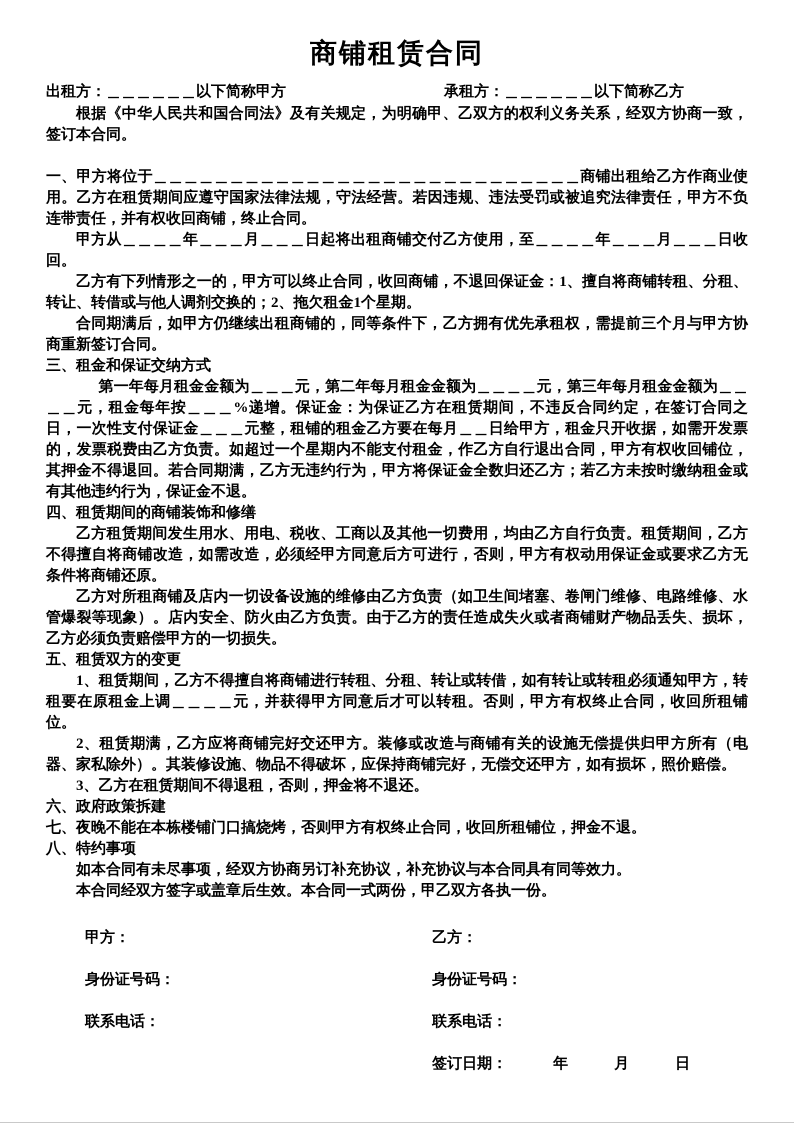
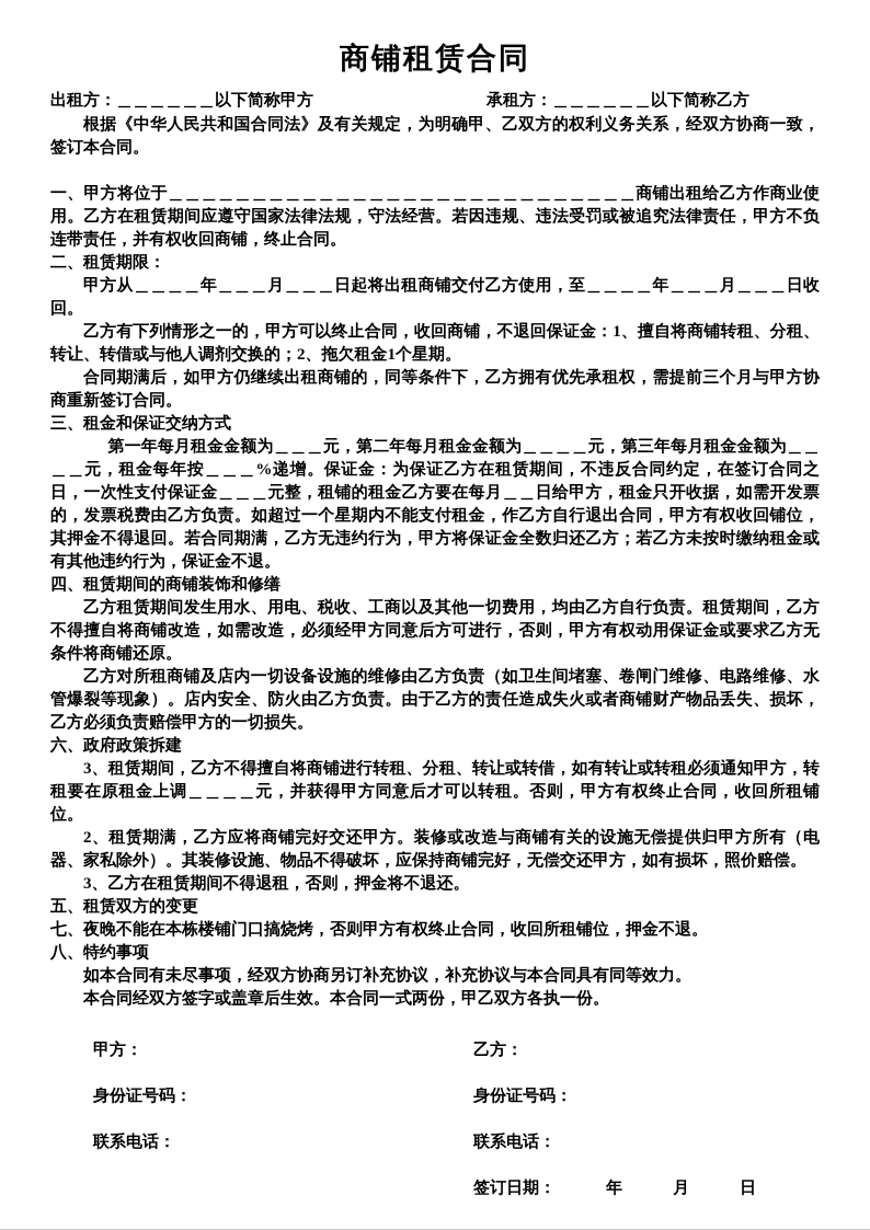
  商铺租赁合同
  出租方：＿＿＿＿＿＿以下简称甲方
  承租方：＿＿＿＿＿＿以下简称乙方
  根据《中华人民共和国合同法》及有关规定，为明确甲、乙双方的权利义务关系，经双方协商一致，签订本合同。
  一、甲方将位于＿＿＿＿＿＿＿＿＿＿＿＿＿＿＿＿＿＿＿＿＿＿＿＿＿＿＿＿商铺出租给乙方作商业使用。乙方在租赁期间应遵守国家法律法规，守法经营。若因违规、违法受罚或被追究法律责任，甲方不负连带责任，并有权收回商铺，终止合同。
+ 二、租赁期限：
  甲方从＿＿＿＿年＿＿＿月＿＿＿日起将出租商铺交付乙方使用，至＿＿＿＿年＿＿＿月＿＿＿日收回。
  乙方有下列情形之一的，甲方可以终止合同，收回商铺，不退回保证金：1、擅自将商铺转租、分租、转让、转借或与他人调剂交换的；2、拖欠租金1个星期。
  合同期满后，如甲方仍继续出租商铺的，同等条件下，乙方拥有优先承租权，需提前三个月与甲方协商重新签订合同。
  三、租金和保证交纳方式
  第一年每月租金金额为＿＿＿元，第二年每月租金金额为＿＿＿＿元，第三年每月租金金额为＿＿＿＿元，租金每年按＿＿＿%递增。保证金：为保证乙方在租赁期间，不违反合同约定，在签订合同之日，一次性支付保证金＿＿＿元整，租铺的租金乙方要在每月＿＿日给甲方，租金只开收据，如需开发票的，发票税费由乙方负责。如超过一个星期内不能支付租金，作乙方自行退出合同，甲方有权收回铺位，其押金不得退回。若合同期满，乙方无违约行为，甲方将保证金全数归还乙方；若乙方未按时缴纳租金或有其他违约行为，保证金不退。
  四、租赁期间的商铺装饰和修缮
  乙方租赁期间发生用水、用电、税收、工商以及其他一切费用，均由乙方自行负责。租赁期间，乙方不得擅自将商铺改造，如需改造，必须经甲方同意后方可进行，否则，甲方有权动用保证金或要求乙方无条件将商铺还原。
  乙方对所租商铺及店内一切设备设施的维修由乙方负责（如卫生间堵塞、卷闸门维修、电路维修、水管爆裂等现象）。店内安全、防火由乙方负责。由于乙方的责任造成失火或者商铺财产物品丢失、损坏，乙方必须负责赔偿甲方的一切损失。
- 五、租赁双方的变更
+ 六、政府政策拆建
- 1、租赁期间，乙方不得擅自将商铺进行转租、分租、转让或转借，如有转让或转租必须通知甲方，转租要在原租金上调＿＿＿＿元，并获得甲方同意后才可以转租。否则，甲方有权终止合同，收回所租铺位。
+ 3、租赁期间，乙方不得擅自将商铺进行转租、分租、转让或转借，如有转让或转租必须通知甲方，转租要在原租金上调＿＿＿＿元，并获得甲方同意后才可以转租。否则，甲方有权终止合同，收回所租铺位。
  2、租赁期满，乙方应将商铺完好交还甲方。装修或改造与商铺有关的设施无偿提供归甲方所有（电器、家私除外）。其装修设施、物品不得破坏，应保持商铺完好，无偿交还甲方，如有损坏，照价赔偿。
  3、乙方在租赁期间不得退租，否则，押金将不退还。
- 六、政府政策拆建
+ 五、租赁双方的变更
  七、夜晚不能在本栋楼铺门口搞烧烤，否则甲方有权终止合同，收回所租铺位，押金不退。
  八、特约事项
  如本合同有未尽事项，经双方协商另订补充协议，补充协议与本合同具有同等效力。
  本合同经双方签字或盖章后生效。本合同一式两份，甲乙双方各执一份。
  甲方：
  身份证号码：
  联系电话：
  乙方：
  身份证号码：
  联系电话：
  签订日期： 年 月 日
